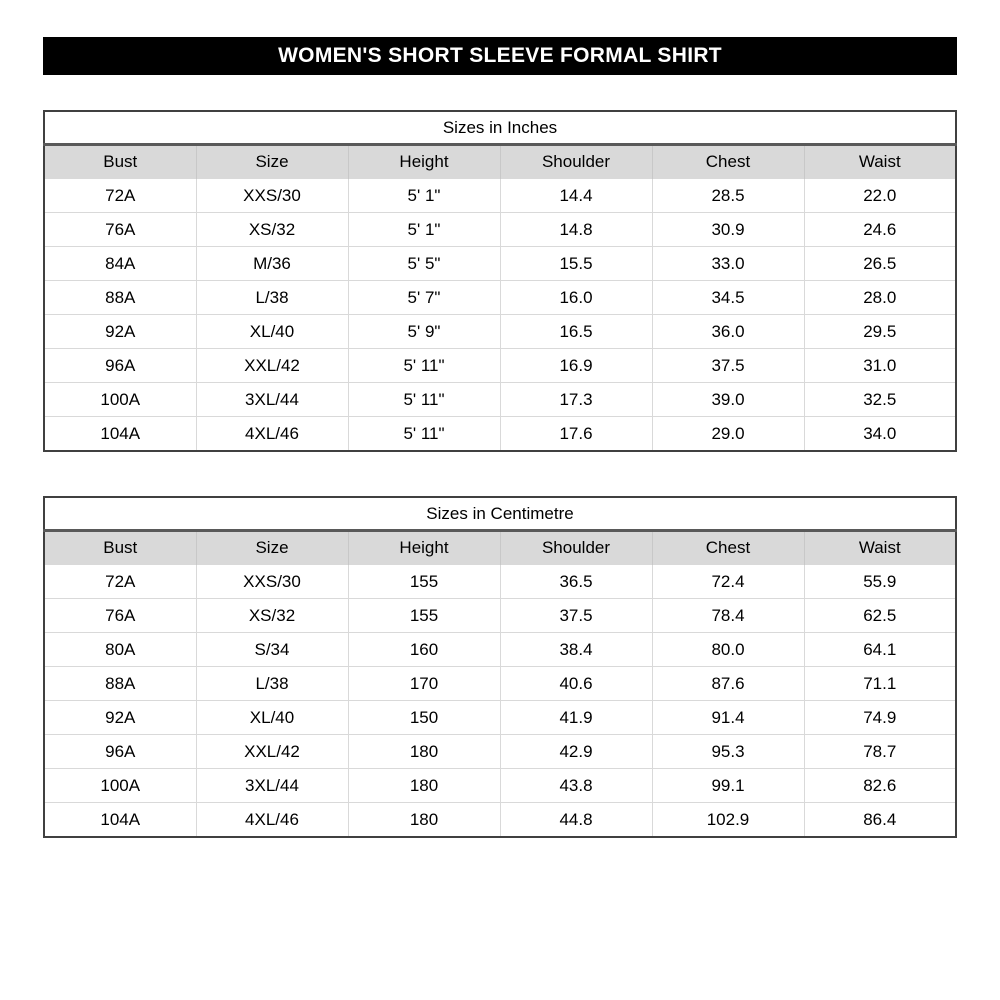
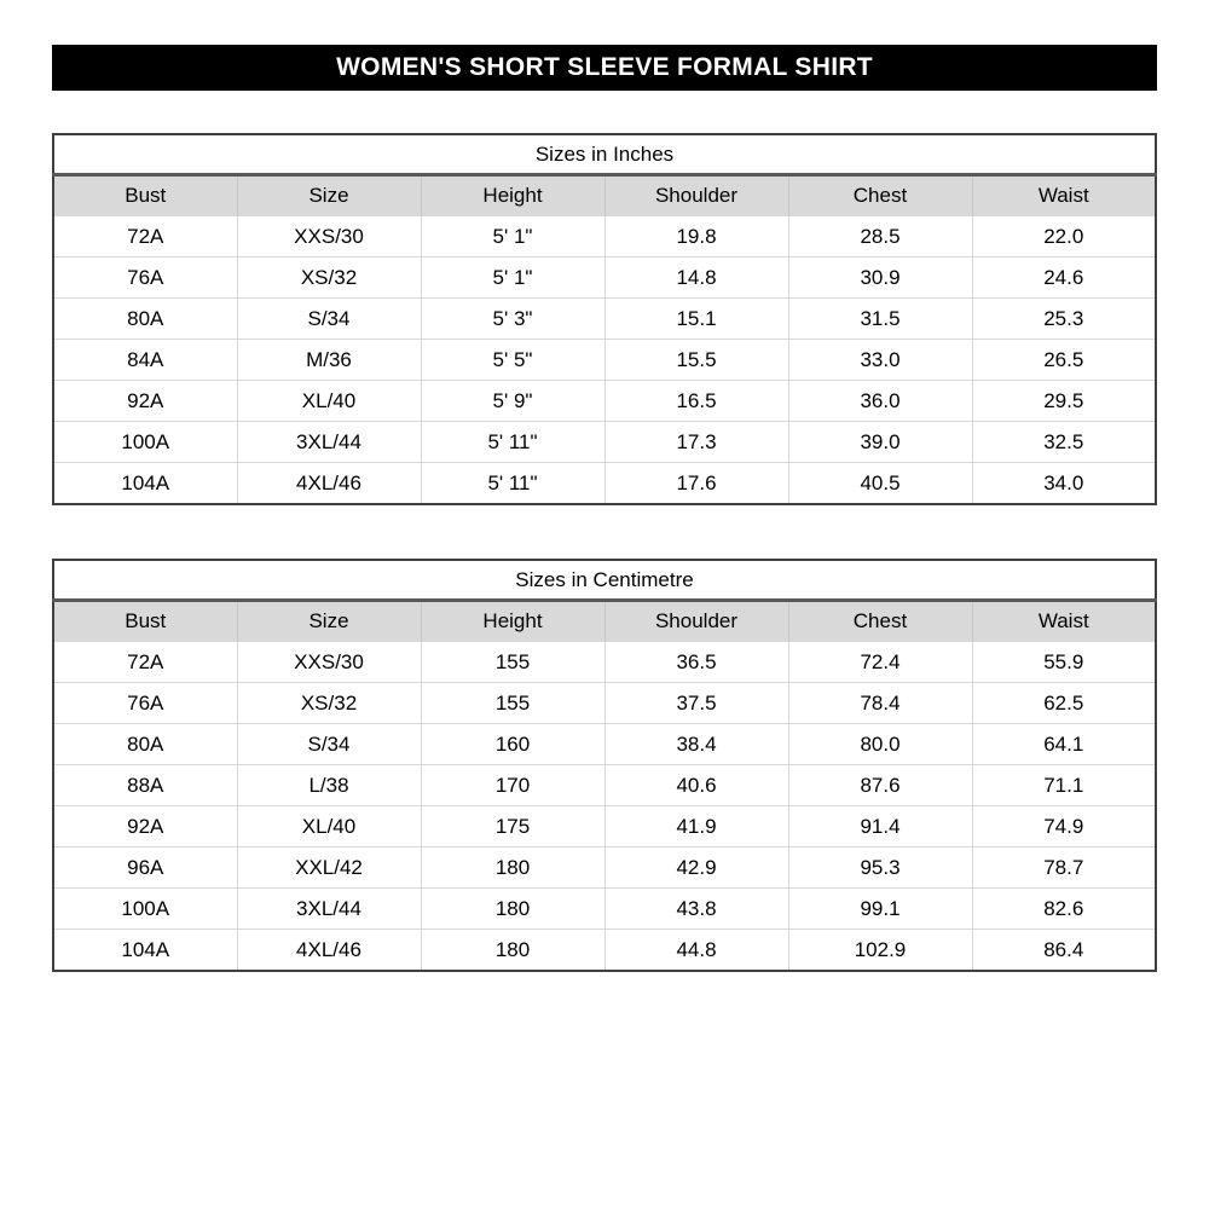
  WOMEN'S SHORT SLEEVE FORMAL SHIRT
  Sizes in Inches
  Bust	Size	Height	Shoulder	Chest	Waist
- 72A	XXS/30	5' 1"	14.4	28.5	22.0
+ 72A	XXS/30	5' 1"	19.8	28.5	22.0
  76A	XS/32	5' 1"	14.8	30.9	24.6
+ 80A	S/34	5' 3"	15.1	31.5	25.3
  84A	M/36	5' 5"	15.5	33.0	26.5
- 88A	L/38	5' 7"	16.0	34.5	28.0
  92A	XL/40	5' 9"	16.5	36.0	29.5
- 96A	XXL/42	5' 11"	16.9	37.5	31.0
  100A	3XL/44	5' 11"	17.3	39.0	32.5
- 104A	4XL/46	5' 11"	17.6	29.0	34.0
+ 104A	4XL/46	5' 11"	17.6	40.5	34.0
  Sizes in Centimetre
  Bust	Size	Height	Shoulder	Chest	Waist
  72A	XXS/30	155	36.5	72.4	55.9
  76A	XS/32	155	37.5	78.4	62.5
  80A	S/34	160	38.4	80.0	64.1
  88A	L/38	170	40.6	87.6	71.1
- 92A	XL/40	150	41.9	91.4	74.9
+ 92A	XL/40	175	41.9	91.4	74.9
  96A	XXL/42	180	42.9	95.3	78.7
  100A	3XL/44	180	43.8	99.1	82.6
  104A	4XL/46	180	44.8	102.9	86.4
